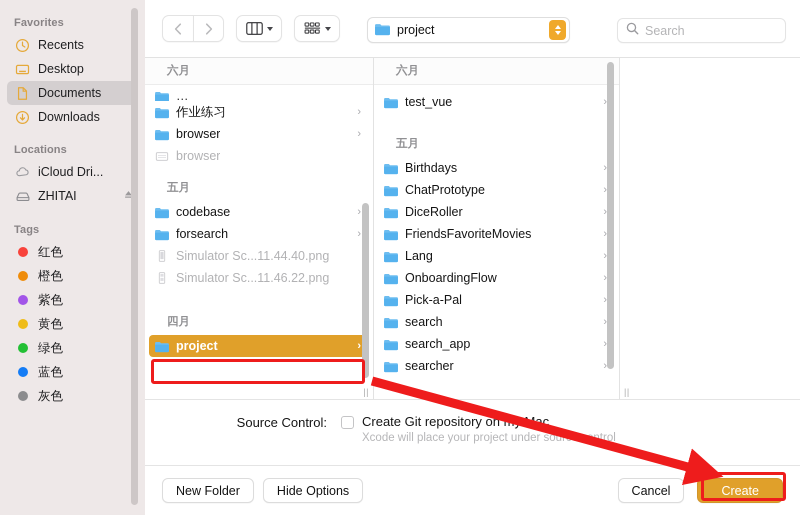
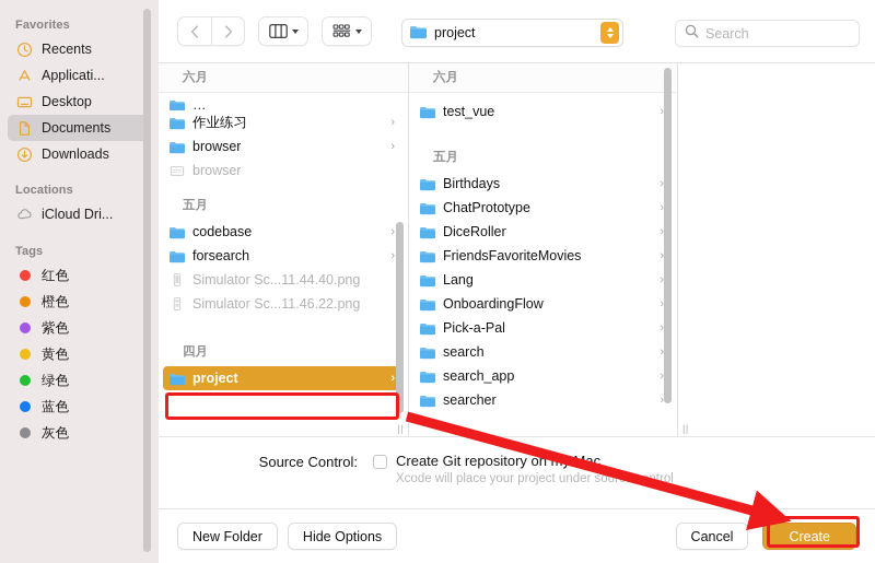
  Favorites
  Recents
+ Applicati...
  Desktop
  Documents
  Downloads
  Locations
  iCloud Dri...
- ZHITAI
  Tags
  红色
  橙色
  紫色
  黄色
  绿色
  蓝色
  灰色
  project
  Search
  六月
  …
  作业练习
  ›
  browser
  ›
  browser
  五月
  codebase
  ›
  forsearch
  ›
  Simulator Sc...11.44.40.png
  Simulator Sc...11.46.22.png
  四月
  project
  ›
  ||
  六月
  test_vue
  ›
  五月
  Birthdays
  ›
  ChatPrototype
  ›
  DiceRoller
  ›
  FriendsFavoriteMovies
  ›
  Lang
  ›
  OnboardingFlow
  ›
  Pick-a-Pal
  ›
  search
  ›
  search_app
  ›
  searcher
  ›
  ||
  Source Control:
  Create Git repository onac
  Xcode will place your project under sourtrol
  New Folder
  Hide Options
  Cancel
  Create
